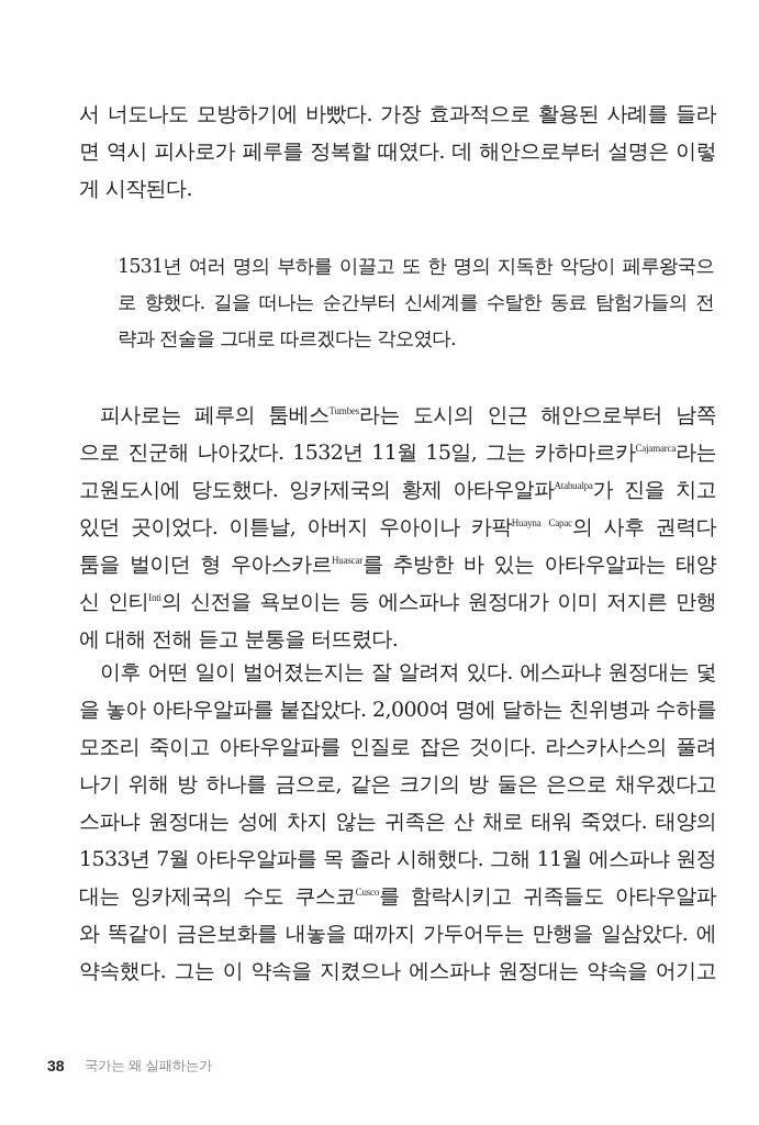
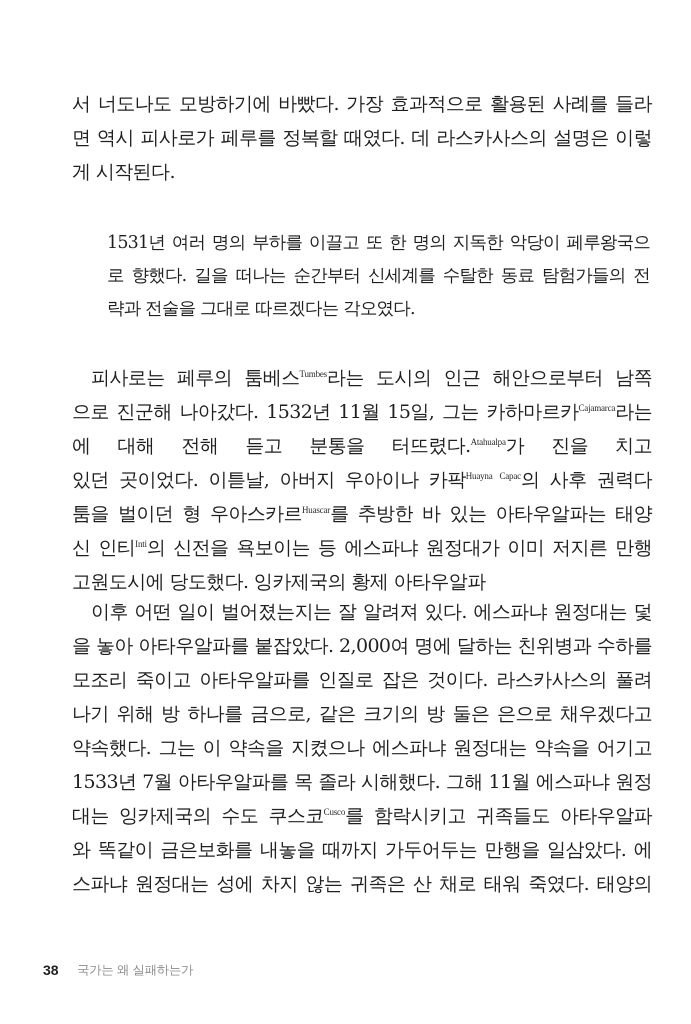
  서 너도나도 모방하기에 바빴다. 가장 효과적으로 활용된 사례를 들라
- 면 역시 피사로가 페루를 정복할 때였다. 데 해안으로부터 설명은 이렇
+ 면 역시 피사로가 페루를 정복할 때였다. 데 라스카사스의 설명은 이렇
  게 시작된다.
  1531년 여러 명의 부하를 이끌고 또 한 명의 지독한 악당이 페루왕국으
  로 향했다. 길을 떠나는 순간부터 신세계를 수탈한 동료 탐험가들의 전
  략과 전술을 그대로 따르겠다는 각오였다.
  피사로는 페루의 툼베스Tumbes라는 도시의 인근 해안으로부터 남쪽
  으로 진군해 나아갔다. 1532년 11월 15일, 그는 카하마르카Cajamarca라는
- 고원도시에 당도했다. 잉카제국의 황제 아타우알파Atahualpa가 진을 치고
+ 에 대해 전해 듣고 분통을 터뜨렸다.Atahualpa가 진을 치고
  있던 곳이었다. 이튿날, 아버지 우아이나 카팍Huayna Capac의 사후 권력다
  툼을 벌이던 형 우아스카르Huascar를 추방한 바 있는 아타우알파는 태양
  신 인티Inti의 신전을 욕보이는 등 에스파냐 원정대가 이미 저지른 만행
- 에 대해 전해 듣고 분통을 터뜨렸다.
+ 고원도시에 당도했다. 잉카제국의 황제 아타우알파
  이후 어떤 일이 벌어졌는지는 잘 알려져 있다. 에스파냐 원정대는 덫
  을 놓아 아타우알파를 붙잡았다. 2,000여 명에 달하는 친위병과 수하를
  모조리 죽이고 아타우알파를 인질로 잡은 것이다. 라스카사스의 풀려
  나기 위해 방 하나를 금으로, 같은 크기의 방 둘은 은으로 채우겠다고
- 스파냐 원정대는 성에 차지 않는 귀족은 산 채로 태워 죽였다. 태양의
+ 약속했다. 그는 이 약속을 지켰으나 에스파냐 원정대는 약속을 어기고
  1533년 7월 아타우알파를 목 졸라 시해했다. 그해 11월 에스파냐 원정
  대는 잉카제국의 수도 쿠스코Cusco를 함락시키고 귀족들도 아타우알파
  와 똑같이 금은보화를 내놓을 때까지 가두어두는 만행을 일삼았다. 에
- 약속했다. 그는 이 약속을 지켰으나 에스파냐 원정대는 약속을 어기고
+ 스파냐 원정대는 성에 차지 않는 귀족은 산 채로 태워 죽였다. 태양의
  38
  국가는 왜 실패하는가
